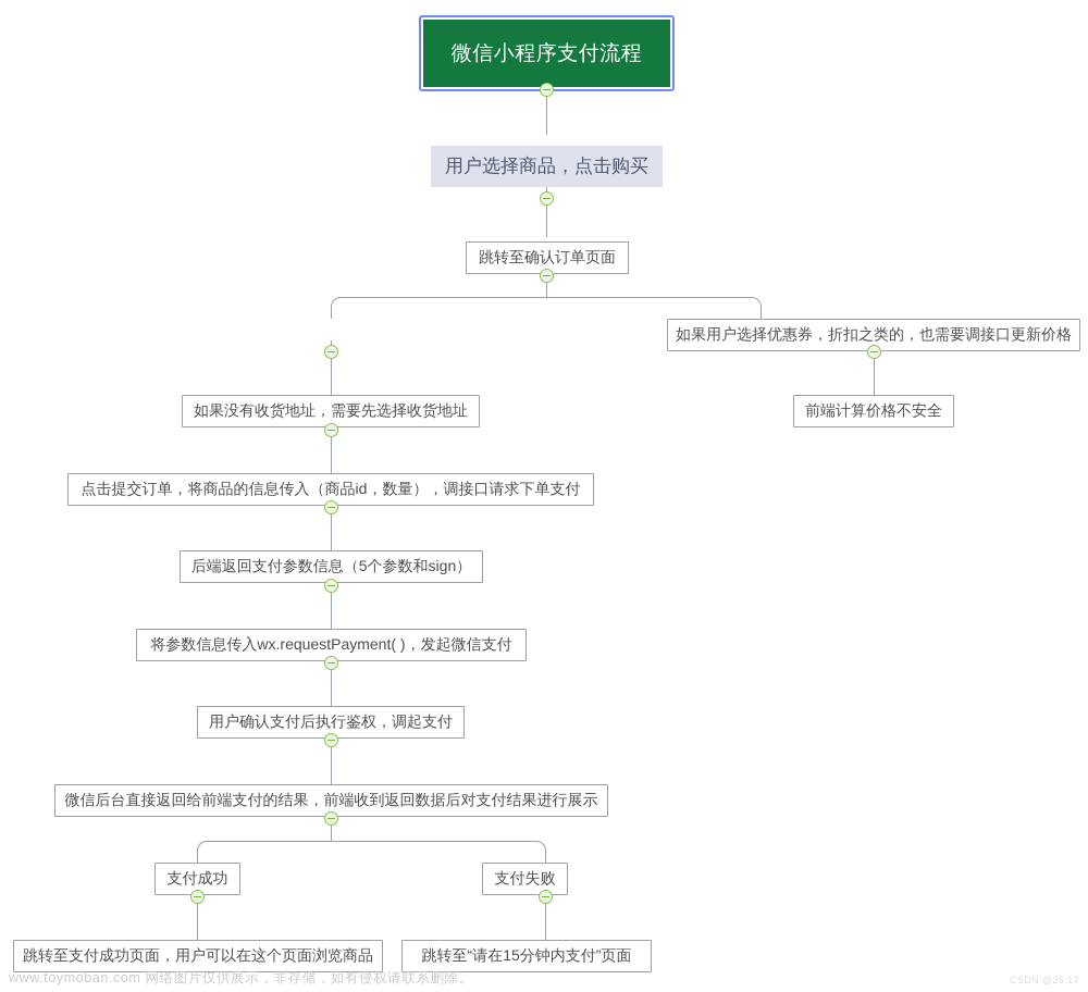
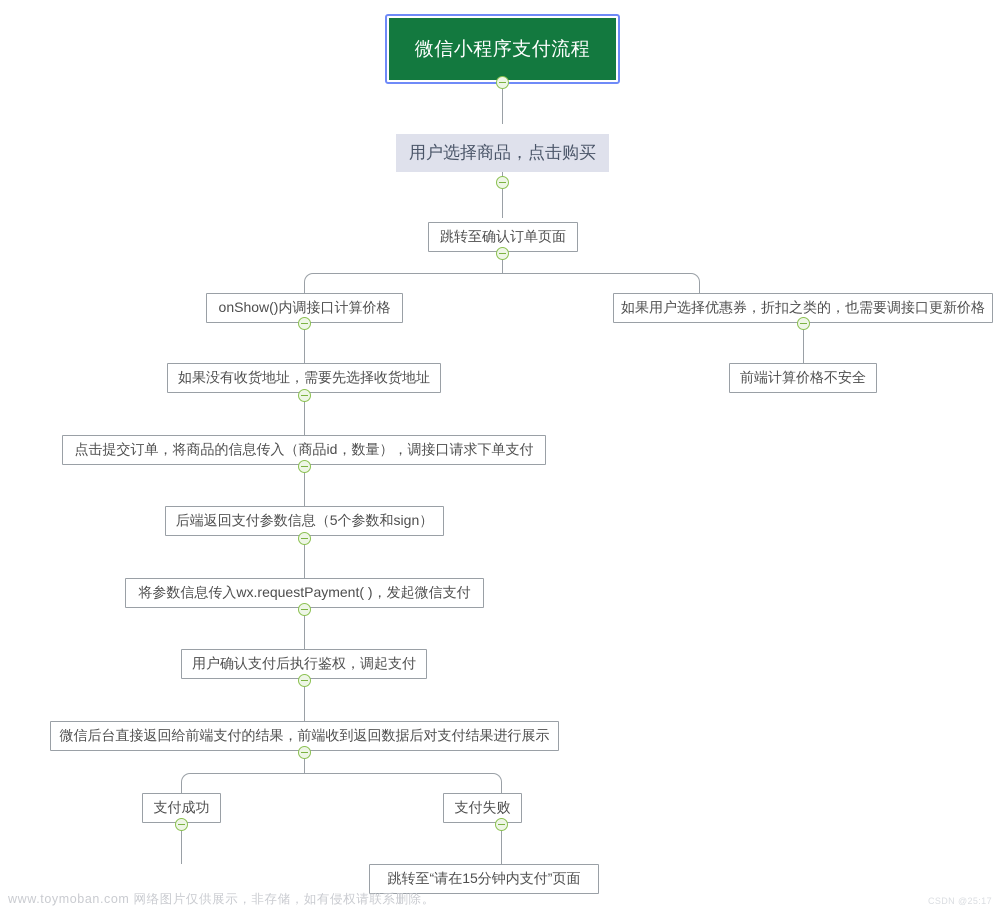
  微信小程序支付流程
  用户选择商品，点击购买
  跳转至确认订单页面
+ onShow()内调接口计算价格
  如果用户选择优惠券，折扣之类的，也需要调接口更新价格
  如果没有收货地址，需要先选择收货地址
  前端计算价格不安全
  点击提交订单，将商品的信息传入（商品id，数量），调接口请求下单支付
  后端返回支付参数信息（5个参数和sign）
  将参数信息传入wx.requestPayment( )，发起微信支付
  用户确认支付后执行鉴权，调起支付
  微信后台直接返回给前端支付的结果，前端收到返回数据后对支付结果进行展示
  支付成功
  支付失败
- 跳转至支付成功页面，用户可以在这个页面浏览商品
  跳转至“请在15分钟内支付”页面
  www.toymoban.com 网络图片仅供展示，非存储，如有侵权请联系删除。
  CSDN @25:17
